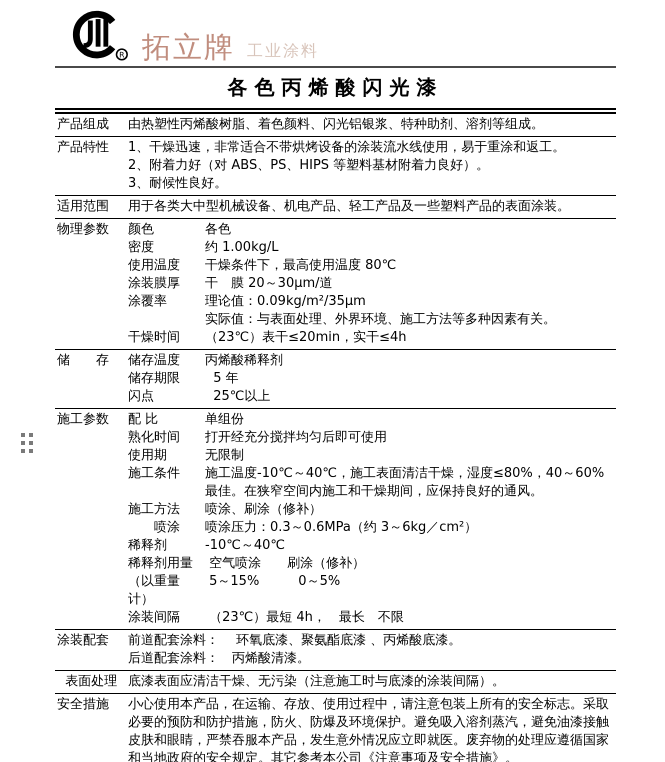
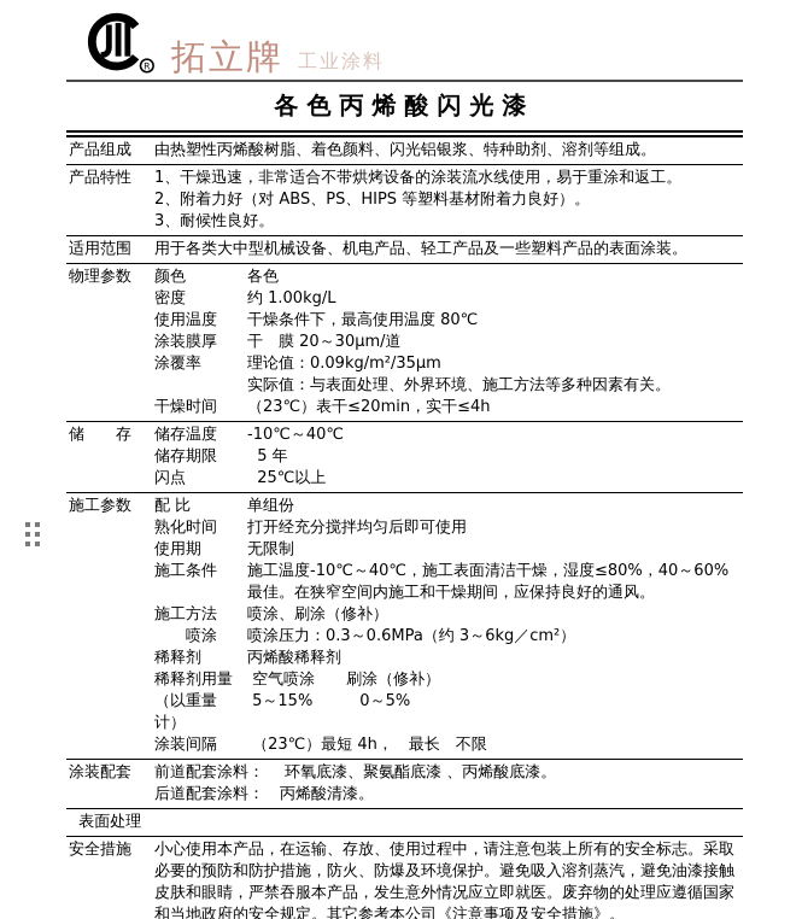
  R
  拓立牌
  工业涂料
  各色丙烯酸闪光漆
  产品组成
  由热塑性丙烯酸树脂、着色颜料、闪光铝银浆、特种助剂、溶剂等组成。
  产品特性
  1、干燥迅速，非常适合不带烘烤设备的涂装流水线使用，易于重涂和返工。
  2、附着力好（对 ABS、PS、HIPS 等塑料基材附着力良好）。
  3、耐候性良好。
  适用范围
  用于各类大中型机械设备、机电产品、轻工产品及一些塑料产品的表面涂装。
  物理参数
  颜色
  各色
  密度
  约 1.00kg/L
  使用温度
  干燥条件下，最高使用温度 80℃
  涂装膜厚
  干 膜 20～30μm/道
  涂覆率
  理论值：0.09kg/m²/35μm
  实际值：与表面处理、外界环境、施工方法等多种因素有关。
  干燥时间
  （23℃）表干≤20min，实干≤4h
  储 存
  储存温度
- 丙烯酸稀释剂
+ -10℃～40℃
  储存期限
  5 年
  闪点
  25℃以上
  施工参数
  配 比
  单组份
  熟化时间
  打开经充分搅拌均匀后即可使用
  使用期
  无限制
  施工条件
  施工温度-10℃～40℃，施工表面清洁干燥，湿度≤80%，40～60%最佳。在狭窄空间内施工和干燥期间，应保持良好的通风。
  施工方法
  喷涂、刷涂（修补）
  喷涂
  喷涂压力：0.3～0.6MPa（约 3～6kg／cm²）
  稀释剂
- -10℃～40℃
+ 丙烯酸稀释剂
  稀释剂用量
  空气喷涂 刷涂（修补）
  （以重量计）
  5～15% 0～5%
  涂装间隔
  （23℃）最短 4h， 最长 不限
  涂装配套
  前道配套涂料： 环氧底漆、聚氨酯底漆 、丙烯酸底漆。
  后道配套涂料： 丙烯酸清漆。
  表面处理
- 底漆表面应清洁干燥、无污染（注意施工时与底漆的涂装间隔）。
  安全措施
  小心使用本产品，在运输、存放、使用过程中，请注意包装上所有的安全标志。采取必要的预防和防护措施，防火、防爆及环境保护。避免吸入溶剂蒸汽，避免油漆接触皮肤和眼睛，严禁吞服本产品，发生意外情况应立即就医。废弃物的处理应遵循国家和当地政府的安全规定。其它参考本公司《注意事项及安全措施》。
